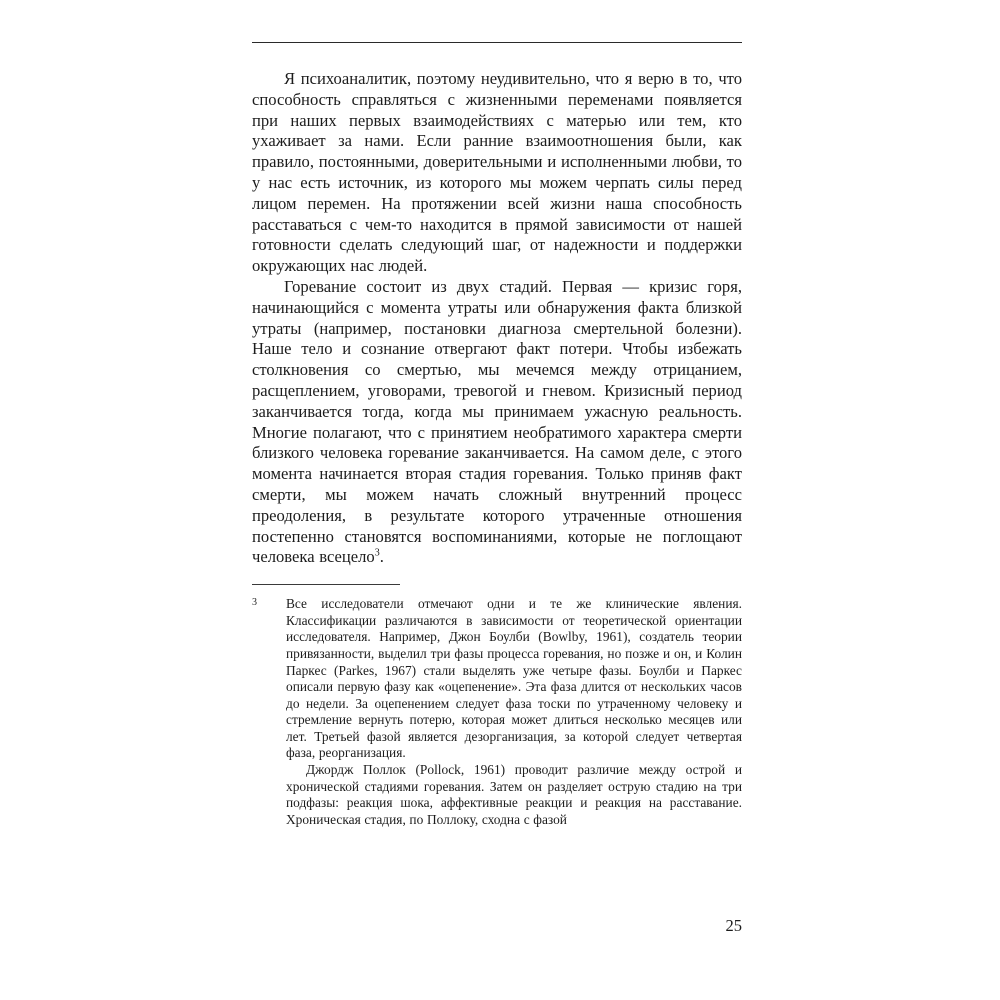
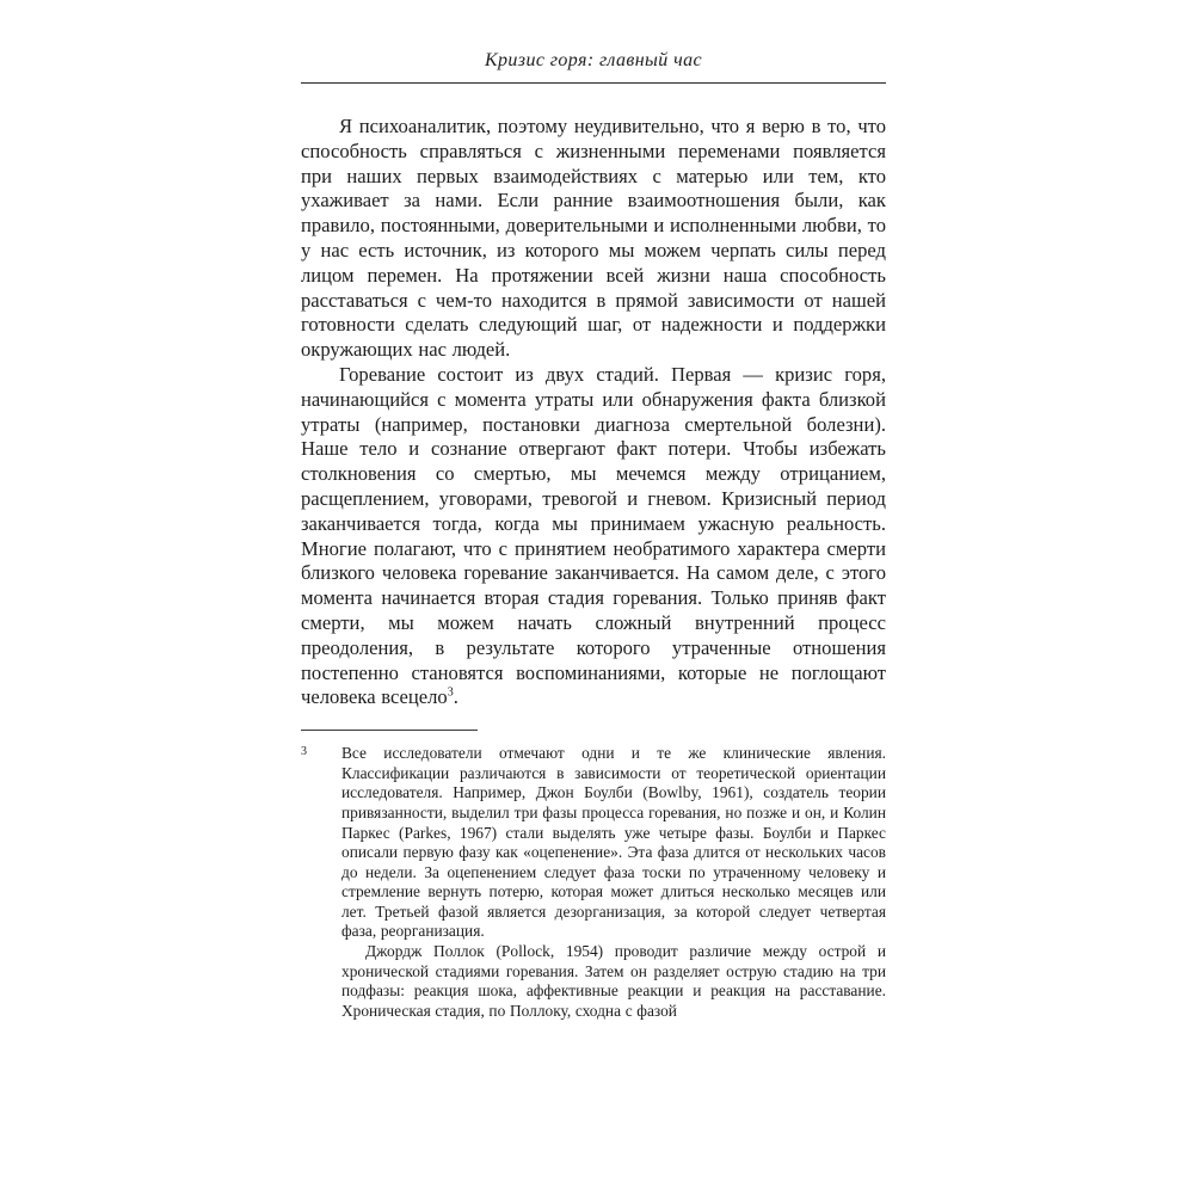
+ Кризис горя: главный час
  Я психоаналитик, поэтому неудивительно, что я верю в то, что способность справляться с жизненными переменами появляется при наших первых взаимодействиях с матерью или тем, кто ухаживает за нами. Если ранние взаимоотношения были, как правило, постоянными, доверительными и исполненными любви, то у нас есть источник, из которого мы можем черпать силы перед лицом перемен. На протяжении всей жизни наша способность расставаться с чем-то находится в прямой зависимости от нашей готовности сделать следующий шаг, от надежности и поддержки окружающих нас людей.
  Горевание состоит из двух стадий. Первая — кризис горя, начинающийся с момента утраты или обнаружения факта близкой утраты (например, постановки диагноза смертельной болезни). Наше тело и сознание отвергают факт потери. Чтобы избежать столкновения со смертью, мы мечемся между отрицанием, расщеплением, уговорами, тревогой и гневом. Кризисный период заканчивается тогда, когда мы принимаем ужасную реальность. Многие полагают, что с принятием необратимого характера смерти близкого человека горевание заканчивается. На самом деле, с этого момента начинается вторая стадия горевания. Только приняв факт смерти, мы можем начать сложный внутренний процесс преодоления, в результате которого утраченные отношения постепенно становятся воспоминаниями, которые не поглощают человека всецело3.
  3
  Все исследователи отмечают одни и те же клинические явления. Классификации различаются в зависимости от теоретической ориентации исследователя. Например, Джон Боулби (Bowlby, 1961), создатель теории привязанности, выделил три фазы процесса горевания, но позже и он, и Колин Паркес (Parkes, 1967) стали выделять уже четыре фазы. Боулби и Паркес описали первую фазу как «оцепенение». Эта фаза длится от нескольких часов до недели. За оцепенением следует фаза тоски по утраченному человеку и стремление вернуть потерю, которая может длиться несколько месяцев или лет. Третьей фазой является дезорганизация, за которой следует четвертая фаза, реорганизация.
- Джордж Поллок (Pollock, 1961) проводит различие между острой и хронической стадиями горевания. Затем он разделяет острую стадию на три подфазы: реакция шока, аффективные реакции и реакция на расставание. Хроническая стадия, по Поллоку, сходна с фазой
+ Джордж Поллок (Pollock, 1954) проводит различие между острой и хронической стадиями горевания. Затем он разделяет острую стадию на три подфазы: реакция шока, аффективные реакции и реакция на расставание. Хроническая стадия, по Поллоку, сходна с фазой
- 25
